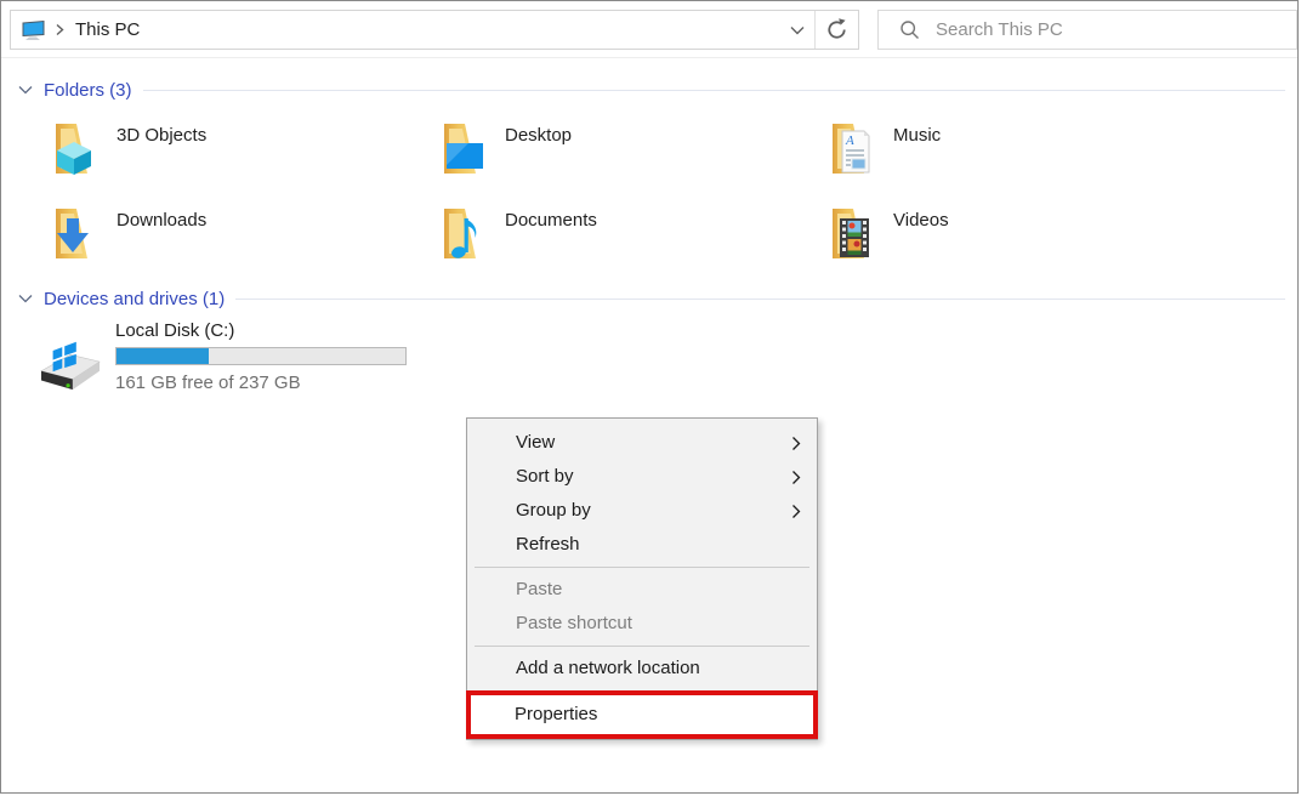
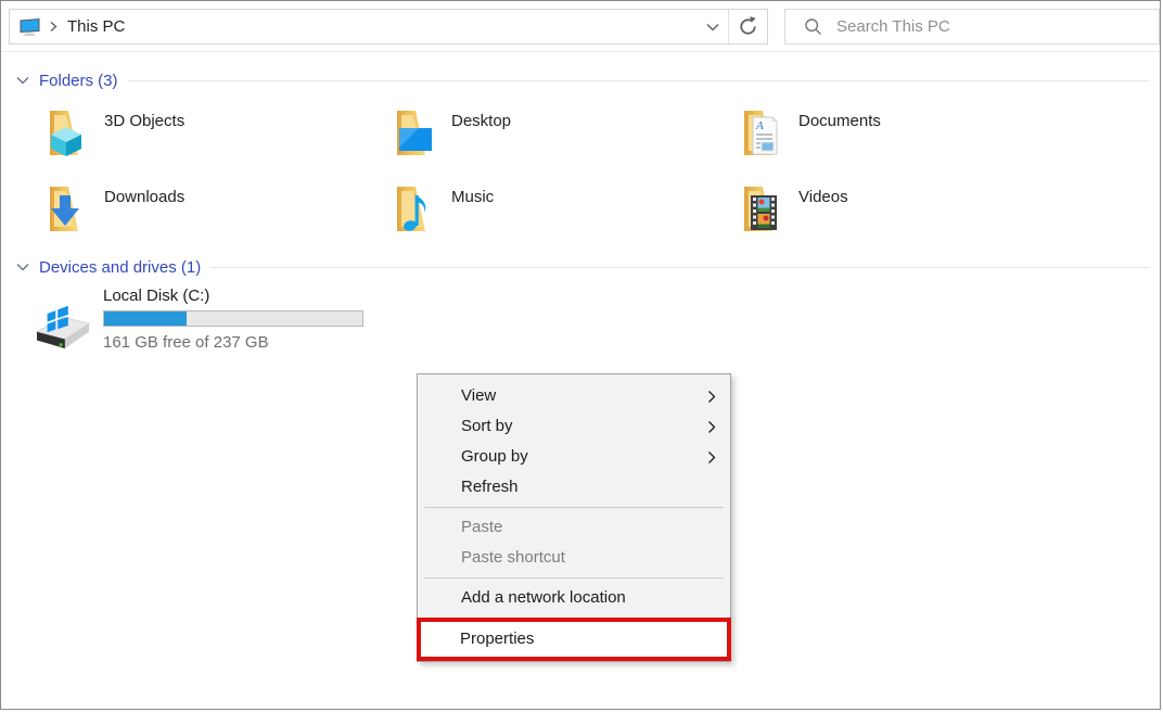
  This PC
  Search This PC
  Folders (3)
  3D Objects
  Desktop
  A
- Music
+ Documents
  Downloads
- Documents
+ Music
  Videos
  Devices and drives (1)
  Local Disk (C:)
  161 GB free of 237 GB
  View
  Sort by
  Group by
  Refresh
  Paste
  Paste shortcut
  Add a network location
  Properties
